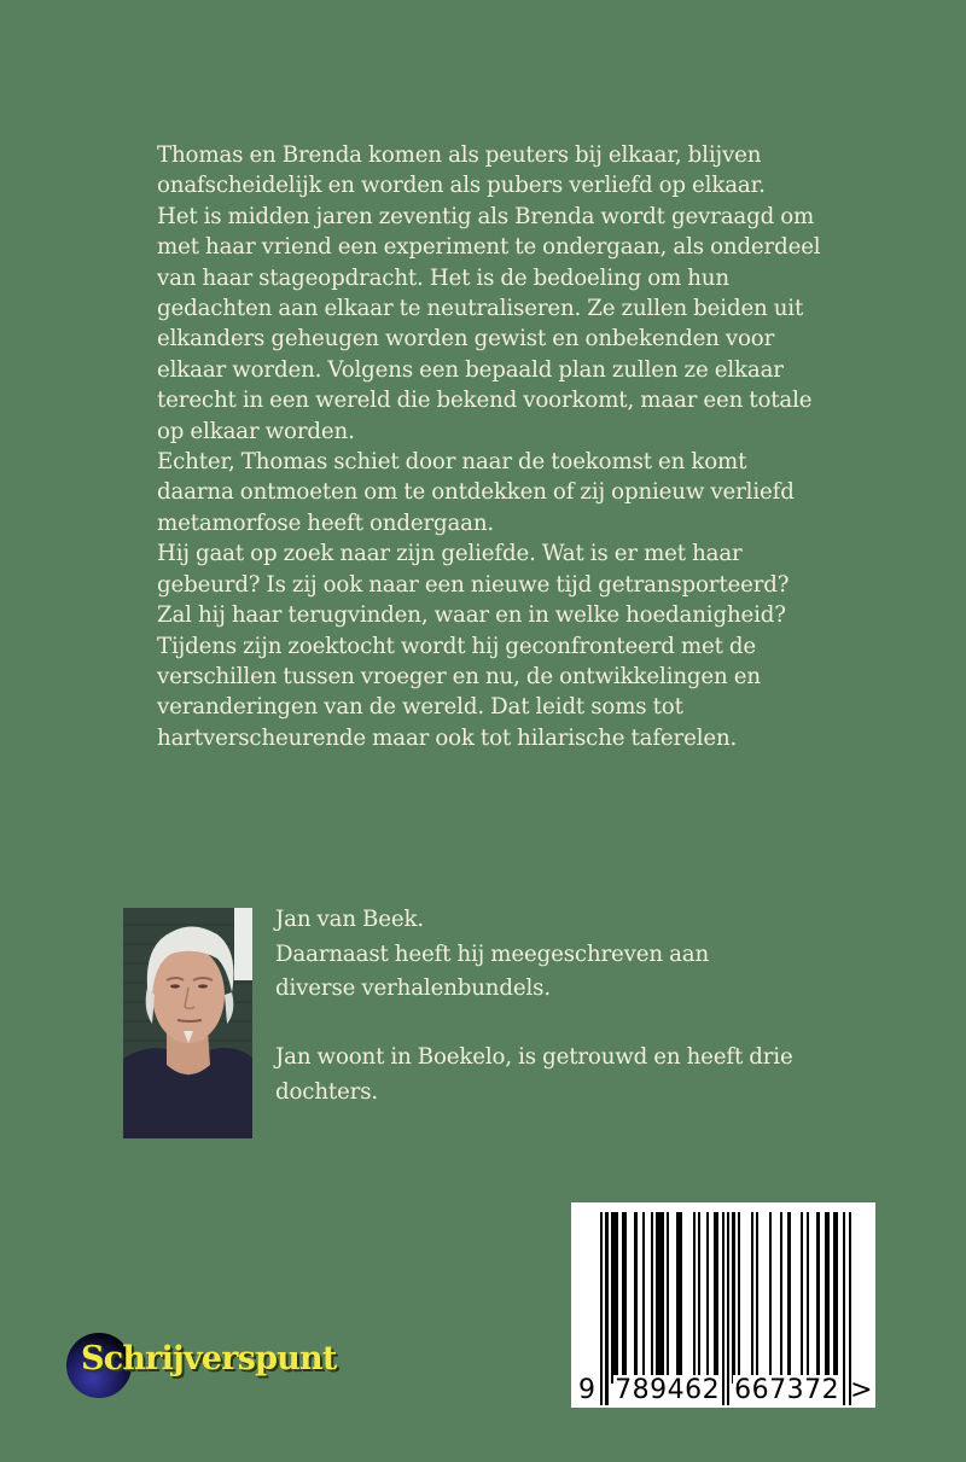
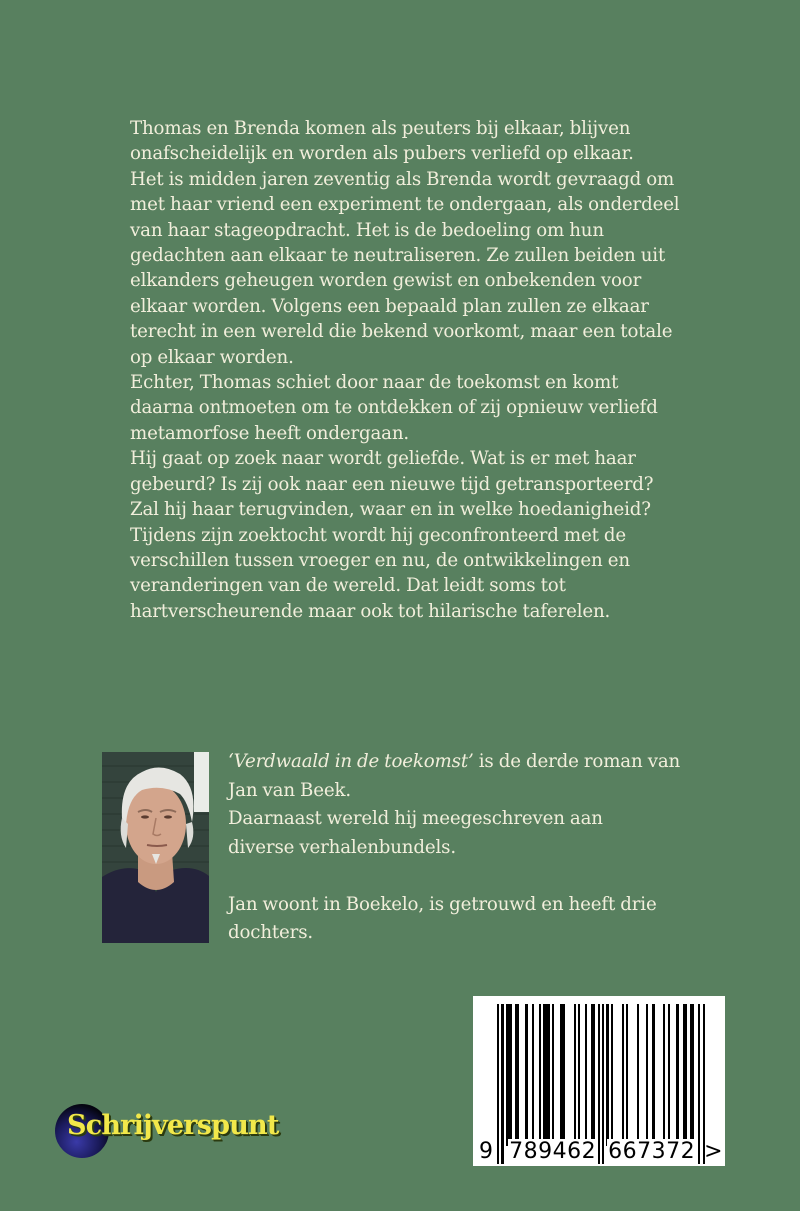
  Thomas en Brenda komen als peuters bij elkaar, blijven
  onafscheidelijk en worden als pubers verliefd op elkaar.
  Het is midden jaren zeventig als Brenda wordt gevraagd om
  met haar vriend een experiment te ondergaan, als onderdeel
  van haar stageopdracht. Het is de bedoeling om hun
  gedachten aan elkaar te neutraliseren. Ze zullen beiden uit
  elkanders geheugen worden gewist en onbekenden voor
  elkaar worden. Volgens een bepaald plan zullen ze elkaar
  terecht in een wereld die bekend voorkomt, maar een totale
  op elkaar worden.
  Echter, Thomas schiet door naar de toekomst en komt
  daarna ontmoeten om te ontdekken of zij opnieuw verliefd
  metamorfose heeft ondergaan.
- Hij gaat op zoek naar zijn geliefde. Wat is er met haar
+ Hij gaat op zoek naar wordt geliefde. Wat is er met haar
  gebeurd? Is zij ook naar een nieuwe tijd getransporteerd?
  Zal hij haar terugvinden, waar en in welke hoedanigheid?
  Tijdens zijn zoektocht wordt hij geconfronteerd met de
  verschillen tussen vroeger en nu, de ontwikkelingen en
  veranderingen van de wereld. Dat leidt soms tot
  hartverscheurende maar ook tot hilarische taferelen.
+ ‘Verdwaald in de toekomst’ is de derde roman van
  Jan van Beek.
- Daarnaast heeft hij meegeschreven aan
+ Daarnaast wereld hij meegeschreven aan
  diverse verhalenbundels.
  Jan woont in Boekelo, is getrouwd en heeft drie
  dochters.
  Schrijverspunt
  9
  789462
  667372
  >
